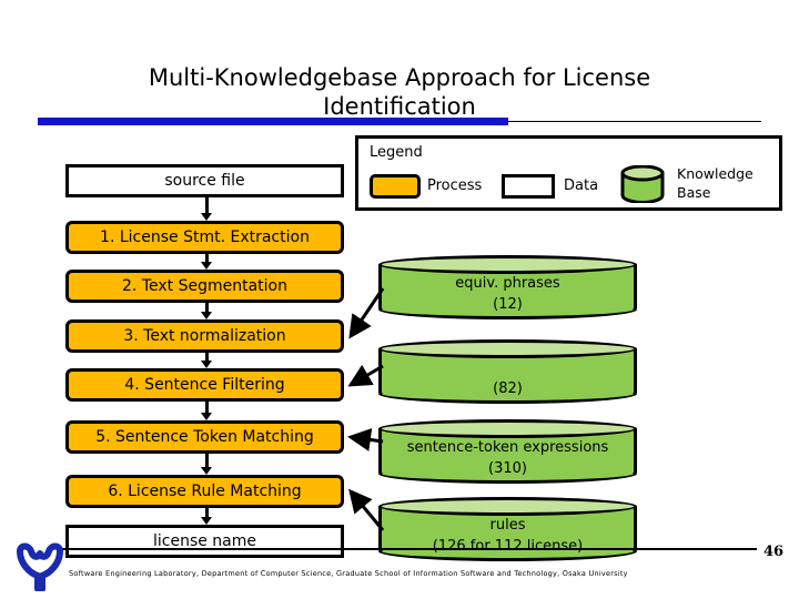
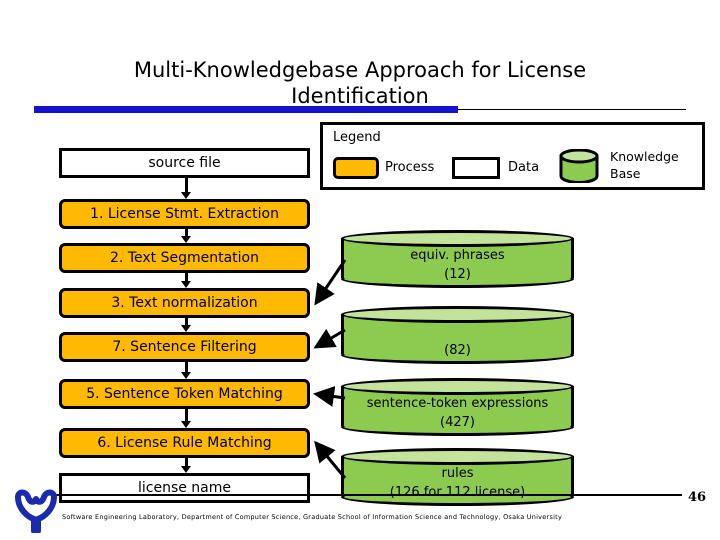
  Multi-Knowledgebase Approach for License
  Identification
  Legend
  Process
  Data
  Knowledge
  Base
  source file
  1. License Stmt. Extraction
  2. Text Segmentation
  3. Text normalization
- 4. Sentence Filtering
+ 7. Sentence Filtering
  5. Sentence Token Matching
  6. License Rule Matching
  license name
  equiv. phrases
  (12)
  (82)
  sentence-token expressions
- (310)
+ (427)
  rules
  (126 for 112 license)
- Software Engineering Laboratory, Department of Computer Science, Graduate School of Information Software and Technology, Osaka University
+ Software Engineering Laboratory, Department of Computer Science, Graduate School of Information Science and Technology, Osaka University
  46
